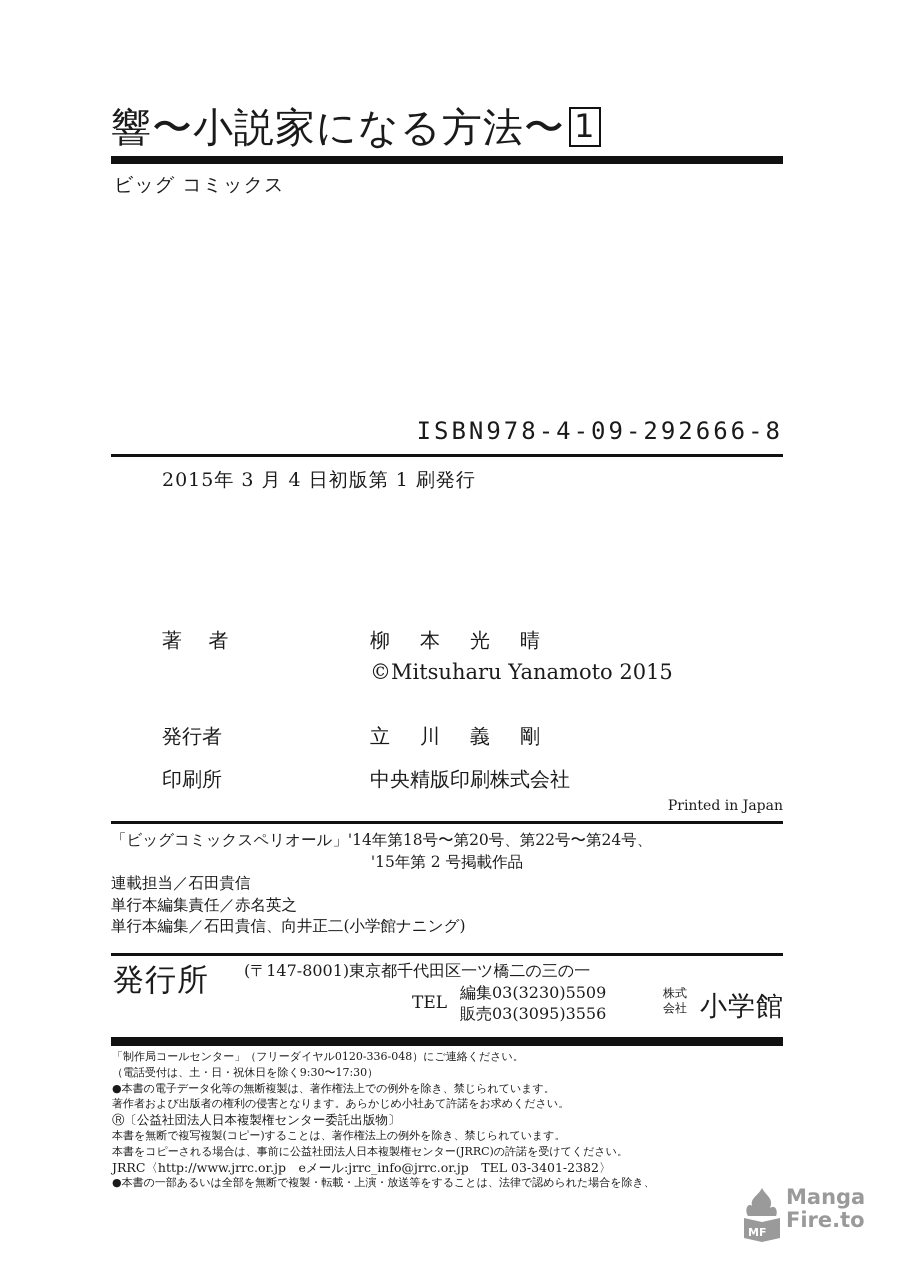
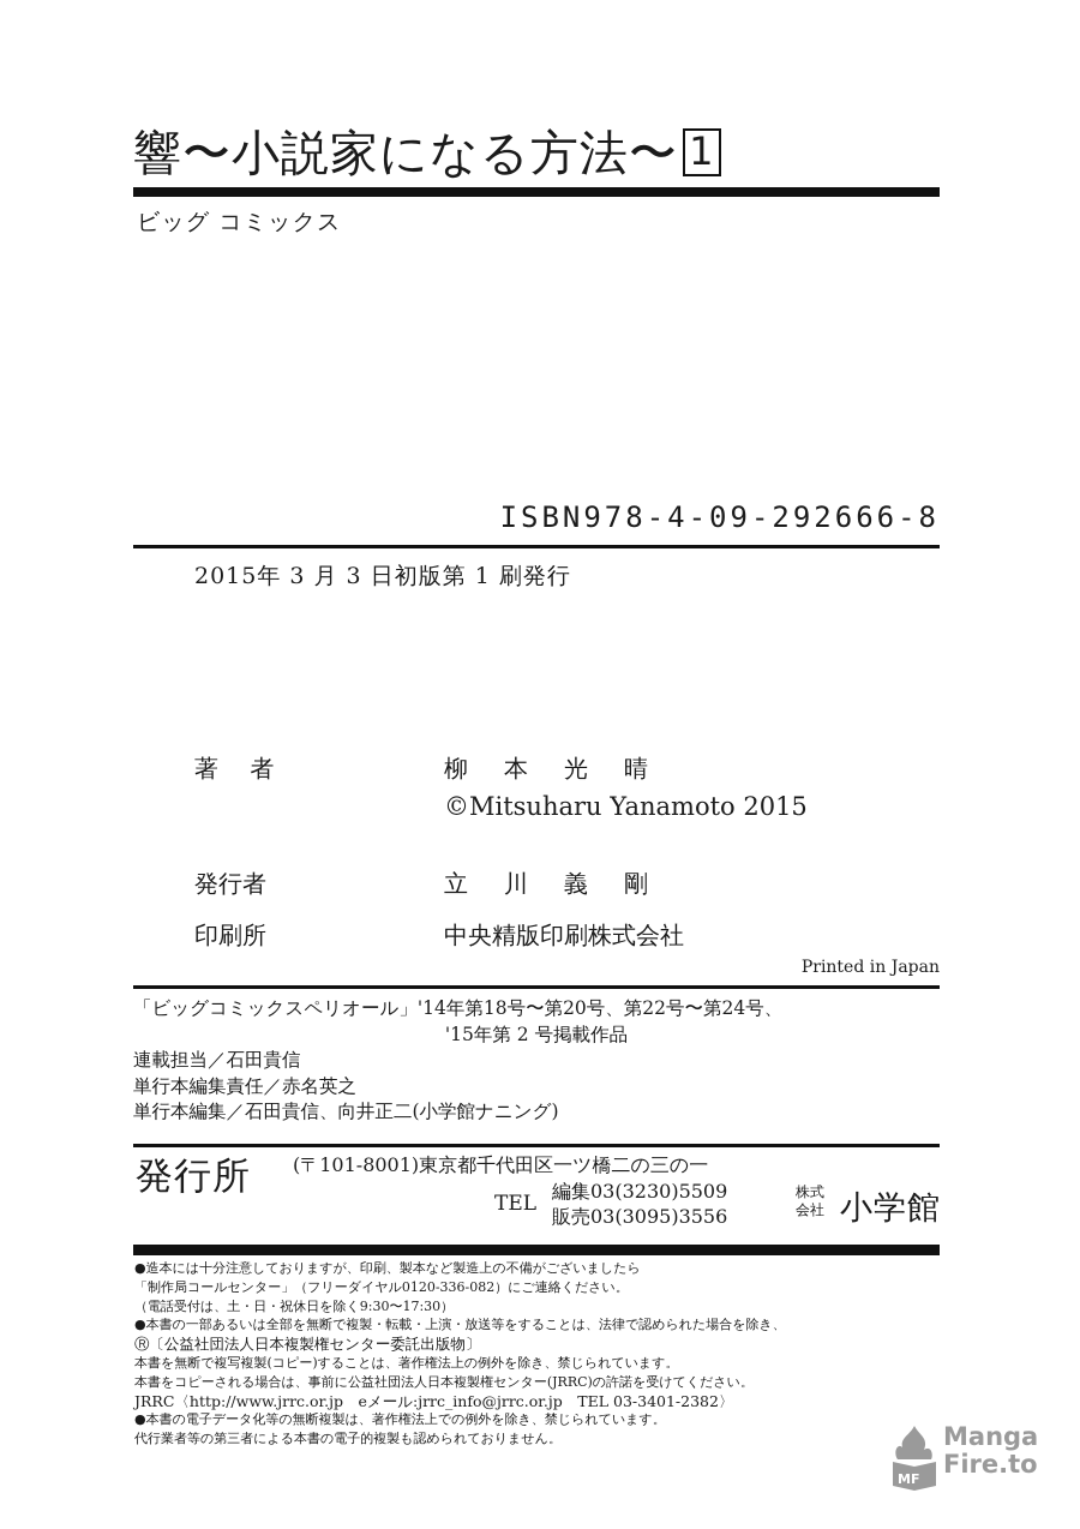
  響〜小説家になる方法〜 1
  ビッグ コミックス
  ISBN978-4-09-292666-8
- 2015年 3 月 4 日初版第 1 刷発行
+ 2015年 3 月 3 日初版第 1 刷発行
  著 者
  柳本光晴
  ©Mitsuharu Yanamoto 2015
  発行者
  立川義剛
  印刷所
  中央精版印刷株式会社
  Printed in Japan
  「ビッグコミックスペリオール」'14年第18号〜第20号、第22号〜第24号、
  '15年第 2 号掲載作品
  連載担当／石田貴信
  単行本編集責任／赤名英之
  単行本編集／石田貴信、向井正二(小学館ナニング)
  発行所
- (〒147-8001)東京都千代田区一ツ橋二の三の一
+ (〒101-8001)東京都千代田区一ツ橋二の三の一
  TEL
  編集03(3230)5509
  販売03(3095)3556
  株式
  会社
  小学館
+ ●造本には十分注意しておりますが、印刷、製本など製造上の不備がございましたら
- 「制作局コールセンター」（フリーダイヤル0120-336-048）にご連絡ください。
+ 「制作局コールセンター」（フリーダイヤル0120-336-082）にご連絡ください。
  （電話受付は、土・日・祝休日を除く9:30〜17:30）
- ●本書の電子データ化等の無断複製は、著作権法上での例外を除き、禁じられています。
+ ●本書の一部あるいは全部を無断で複製・転載・上演・放送等をすることは、法律で認められた場合を除き、
- 著作者および出版者の権利の侵害となります。あらかじめ小社あて許諾をお求めください。
  Ⓡ〔公益社団法人日本複製権センター委託出版物〕
  本書を無断で複写複製(コピー)することは、著作権法上の例外を除き、禁じられています。
  本書をコピーされる場合は、事前に公益社団法人日本複製権センター(JRRC)の許諾を受けてください。
  JRRC〈http://www.jrrc.or.jp eメール:jrrc_info@jrrc.or.jp TEL 03-3401-2382〉
- ●本書の一部あるいは全部を無断で複製・転載・上演・放送等をすることは、法律で認められた場合を除き、
+ ●本書の電子データ化等の無断複製は、著作権法上での例外を除き、禁じられています。
+ 代行業者等の第三者による本書の電子的複製も認められておりません。
  MF
  Manga
  Fire.to
